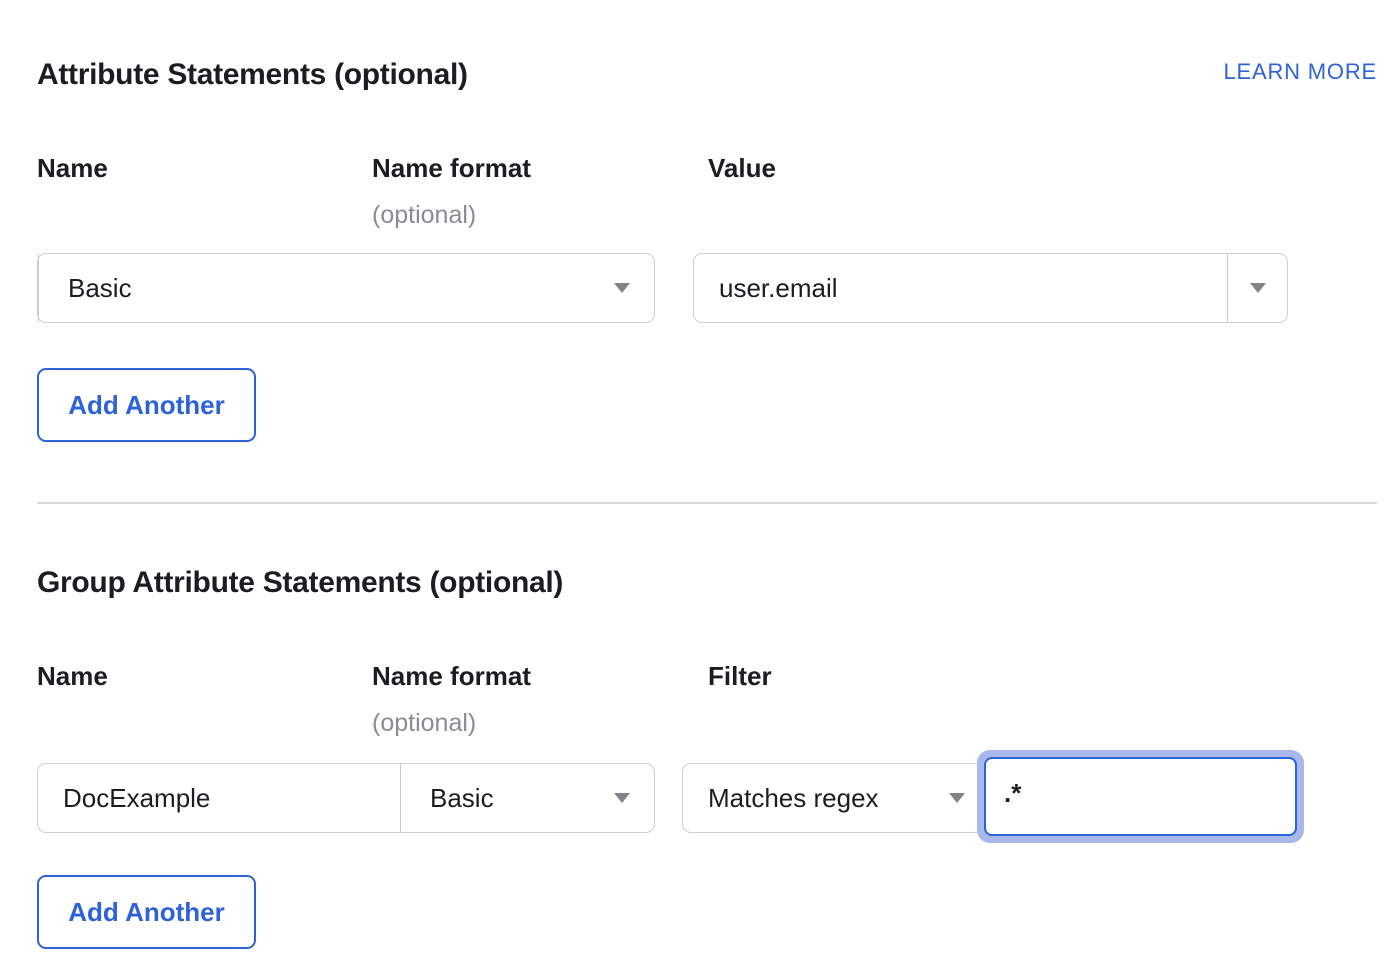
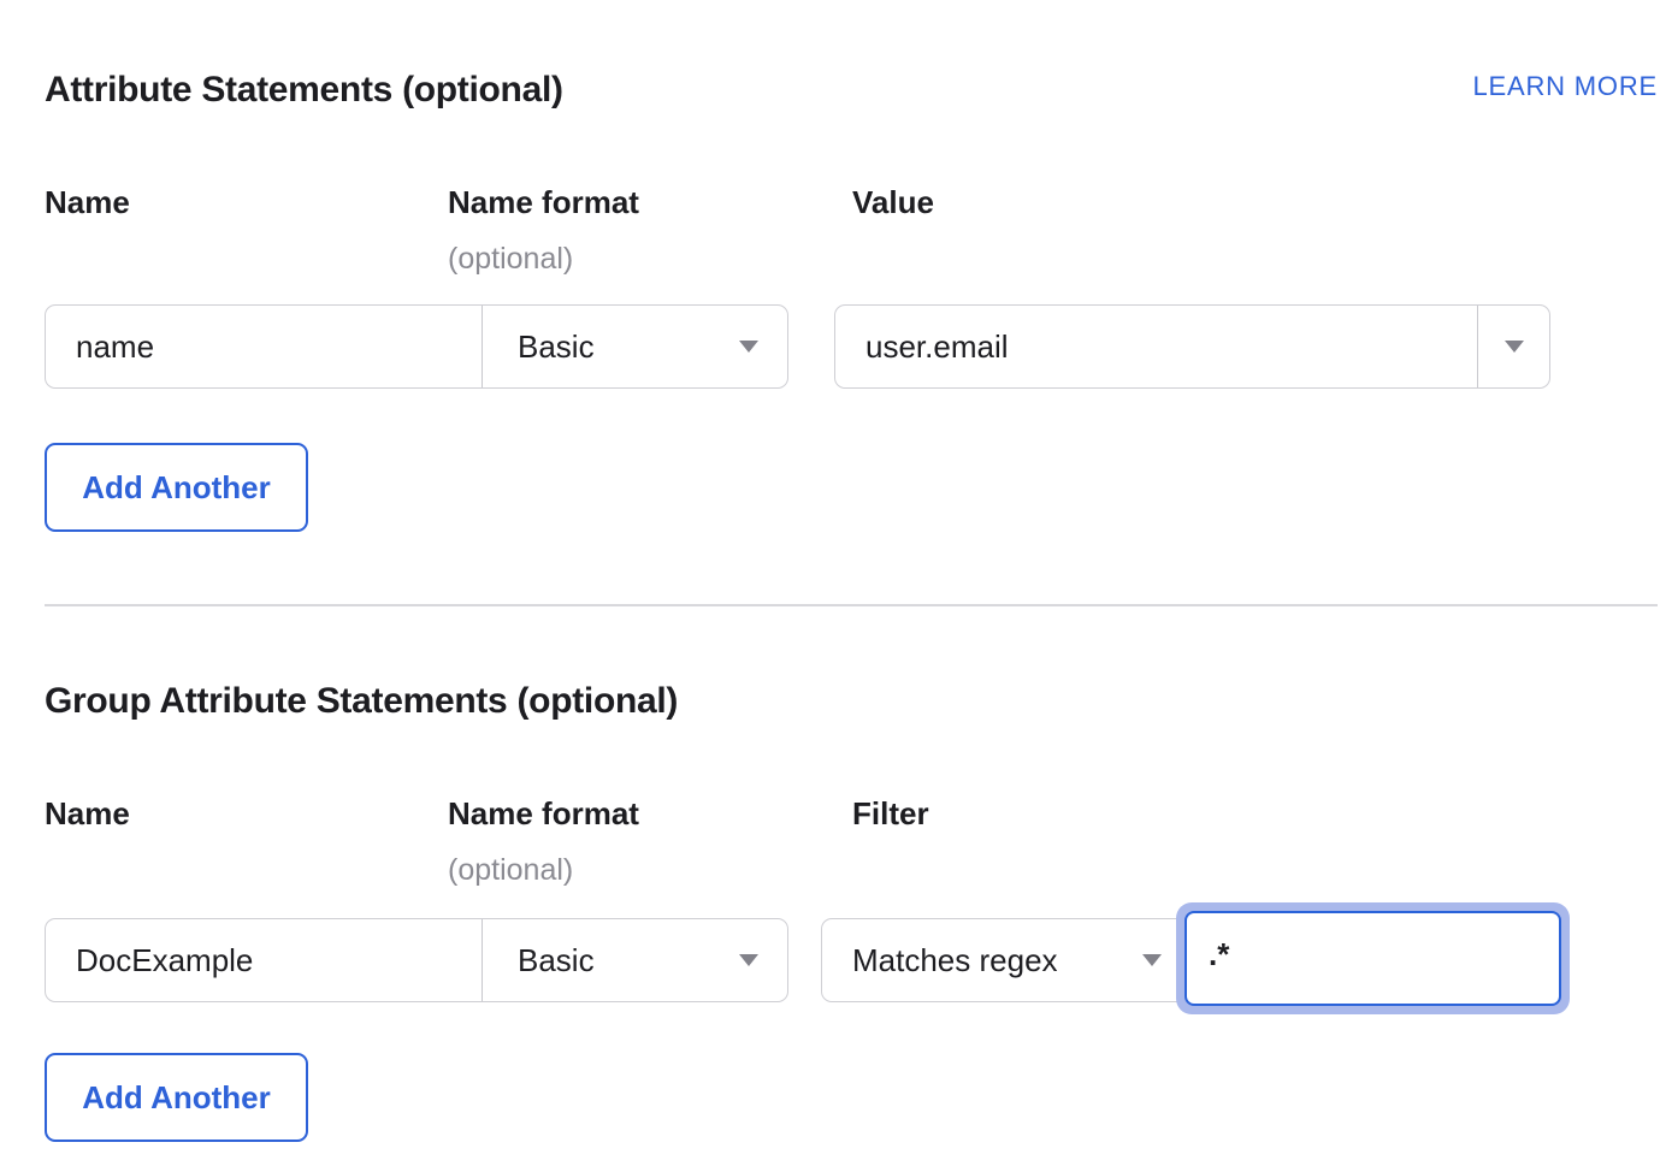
  Attribute Statements (optional)
  LEARN MORE
  Name
  Name format
  (optional)
  Value
+ name
  Basic
  user.email
  Add Another
  Group Attribute Statements (optional)
  Name
  Name format
  (optional)
  Filter
  DocExample
  Basic
  Matches regex
  .*
  Add Another
